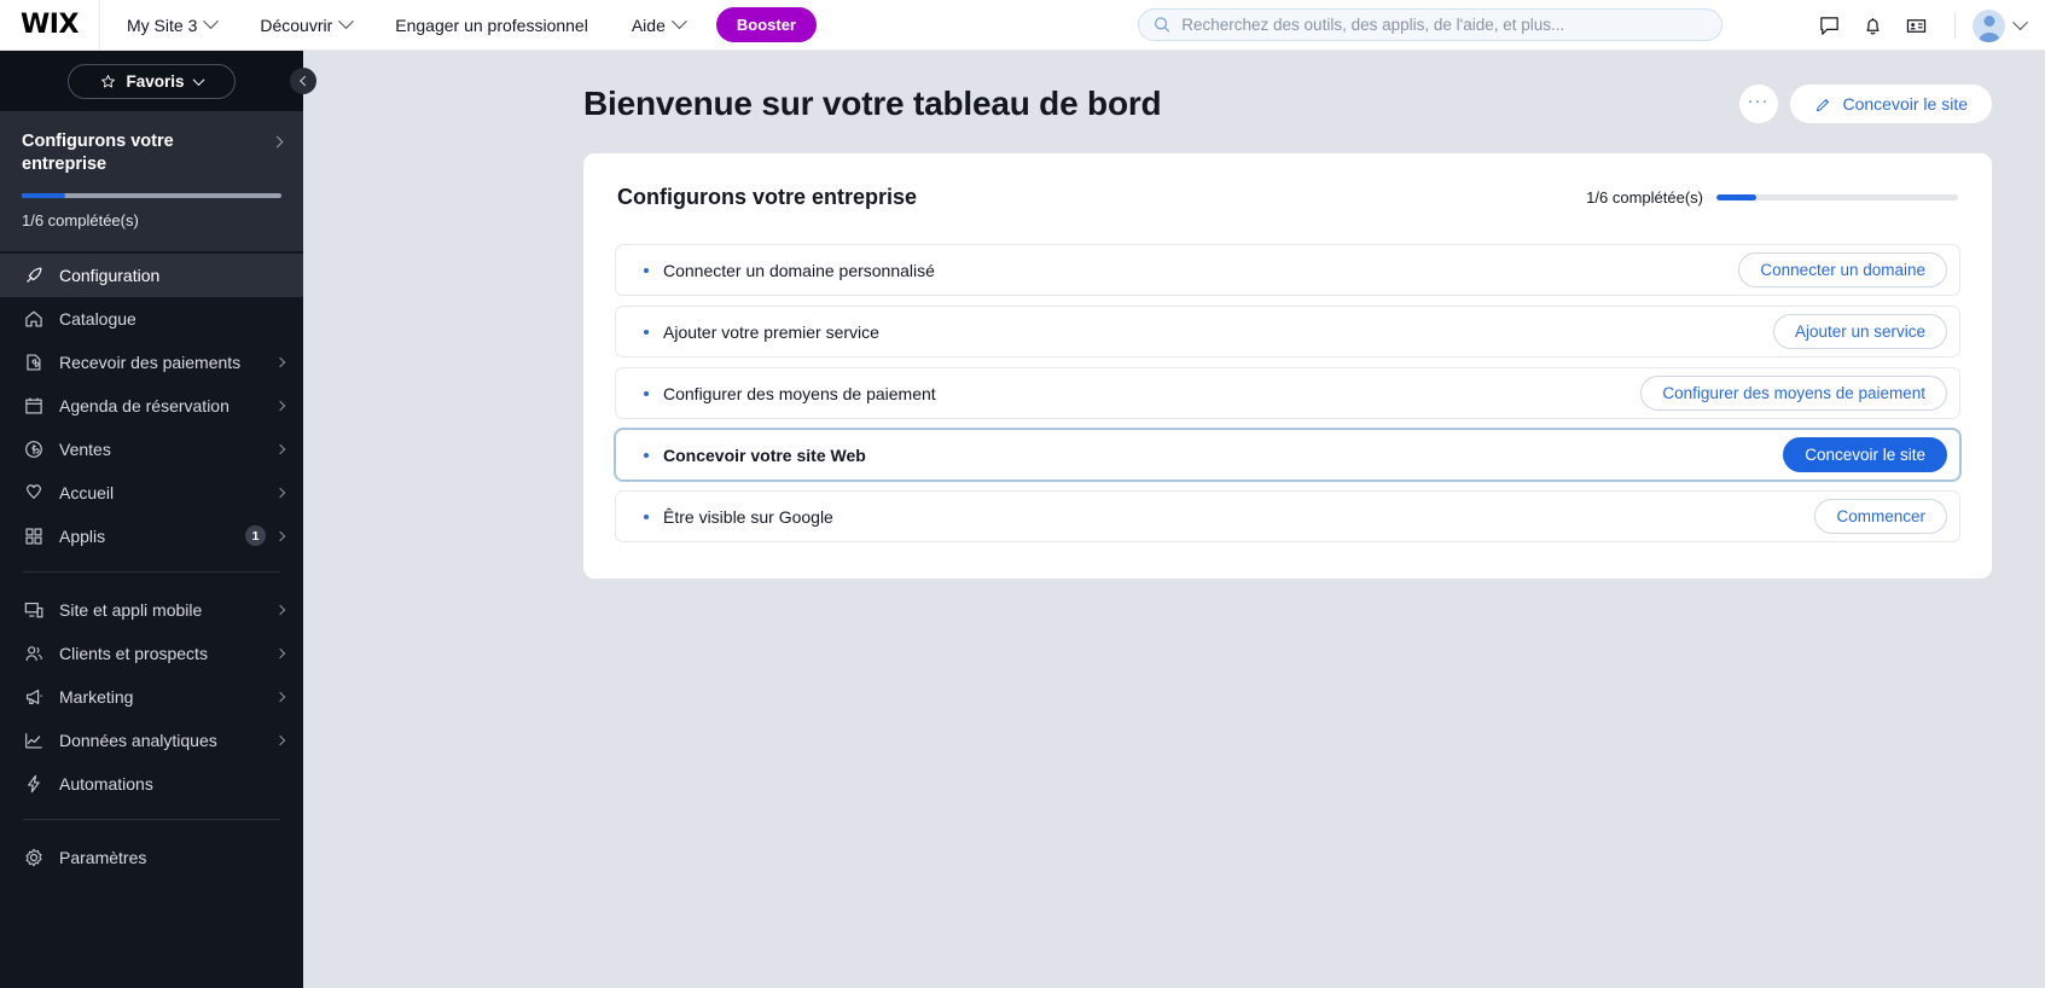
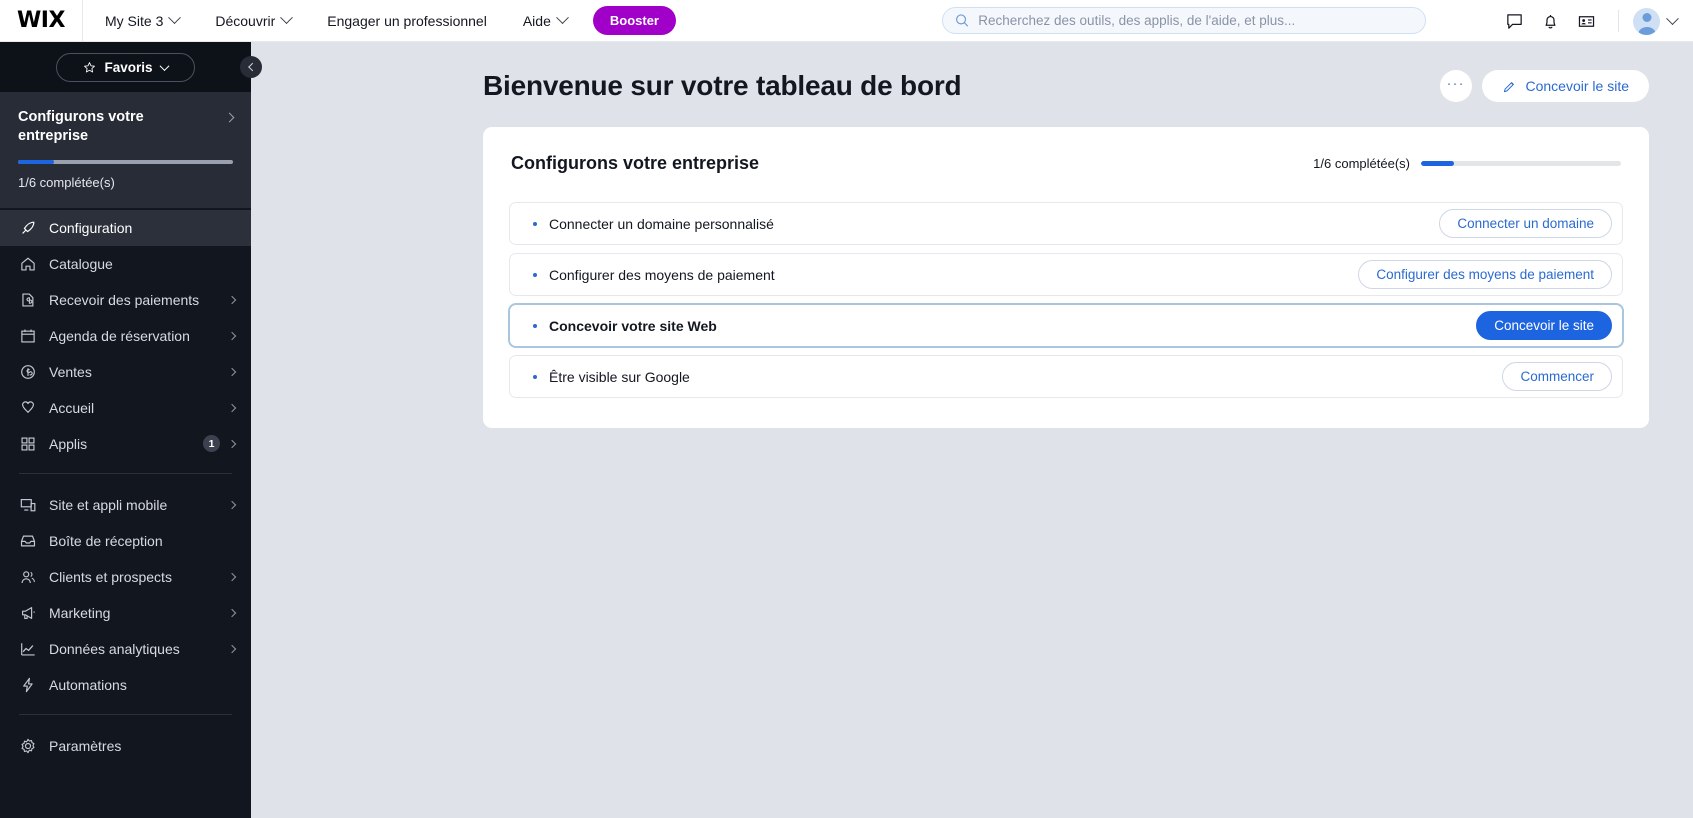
  WIX
  My Site 3
  Découvrir
  Engager un professionnel
  Aide
  Booster
  Recherchez des outils, des applis, de l'aide, et plus...
  Favoris
  Configurons votre entreprise
  1/6 complétée(s)
  Configuration
  Catalogue
  Recevoir des paiements
  Agenda de réservation
  Ventes
  Accueil
  Applis
  1
  Site et appli mobile
+ Boîte de réception
  Clients et prospects
  Marketing
  Données analytiques
  Automations
  Paramètres
  Bienvenue sur votre tableau de bord
  ···
  Concevoir le site
  Configurons votre entreprise
  1/6 complétée(s)
  Connecter un domaine personnalisé
  Connecter un domaine
- Ajouter votre premier service
- Ajouter un service
  Configurer des moyens de paiement
  Configurer des moyens de paiement
  Concevoir votre site Web
  Concevoir le site
  Être visible sur Google
  Commencer
